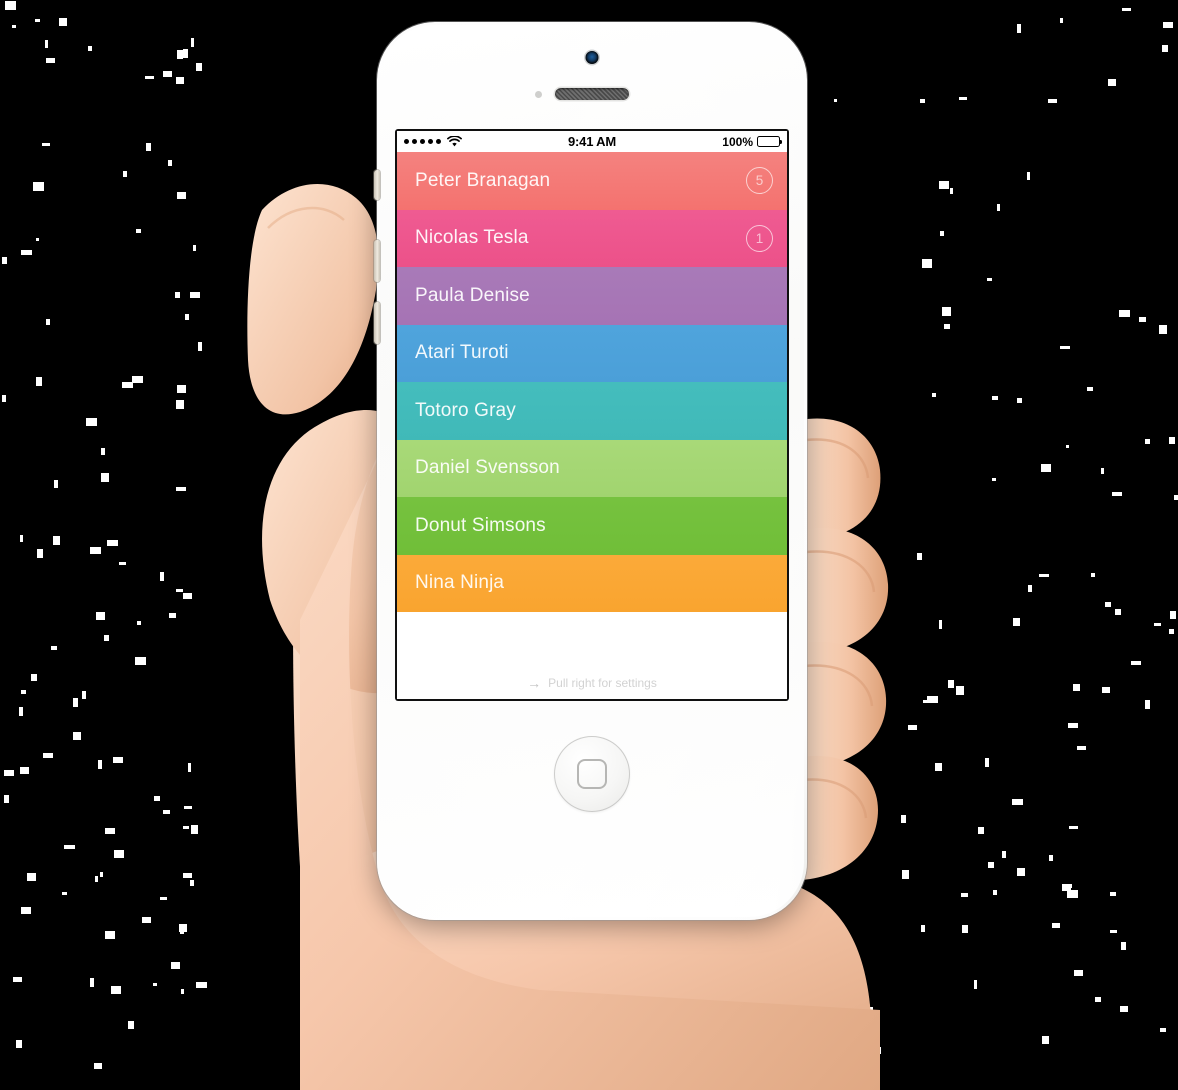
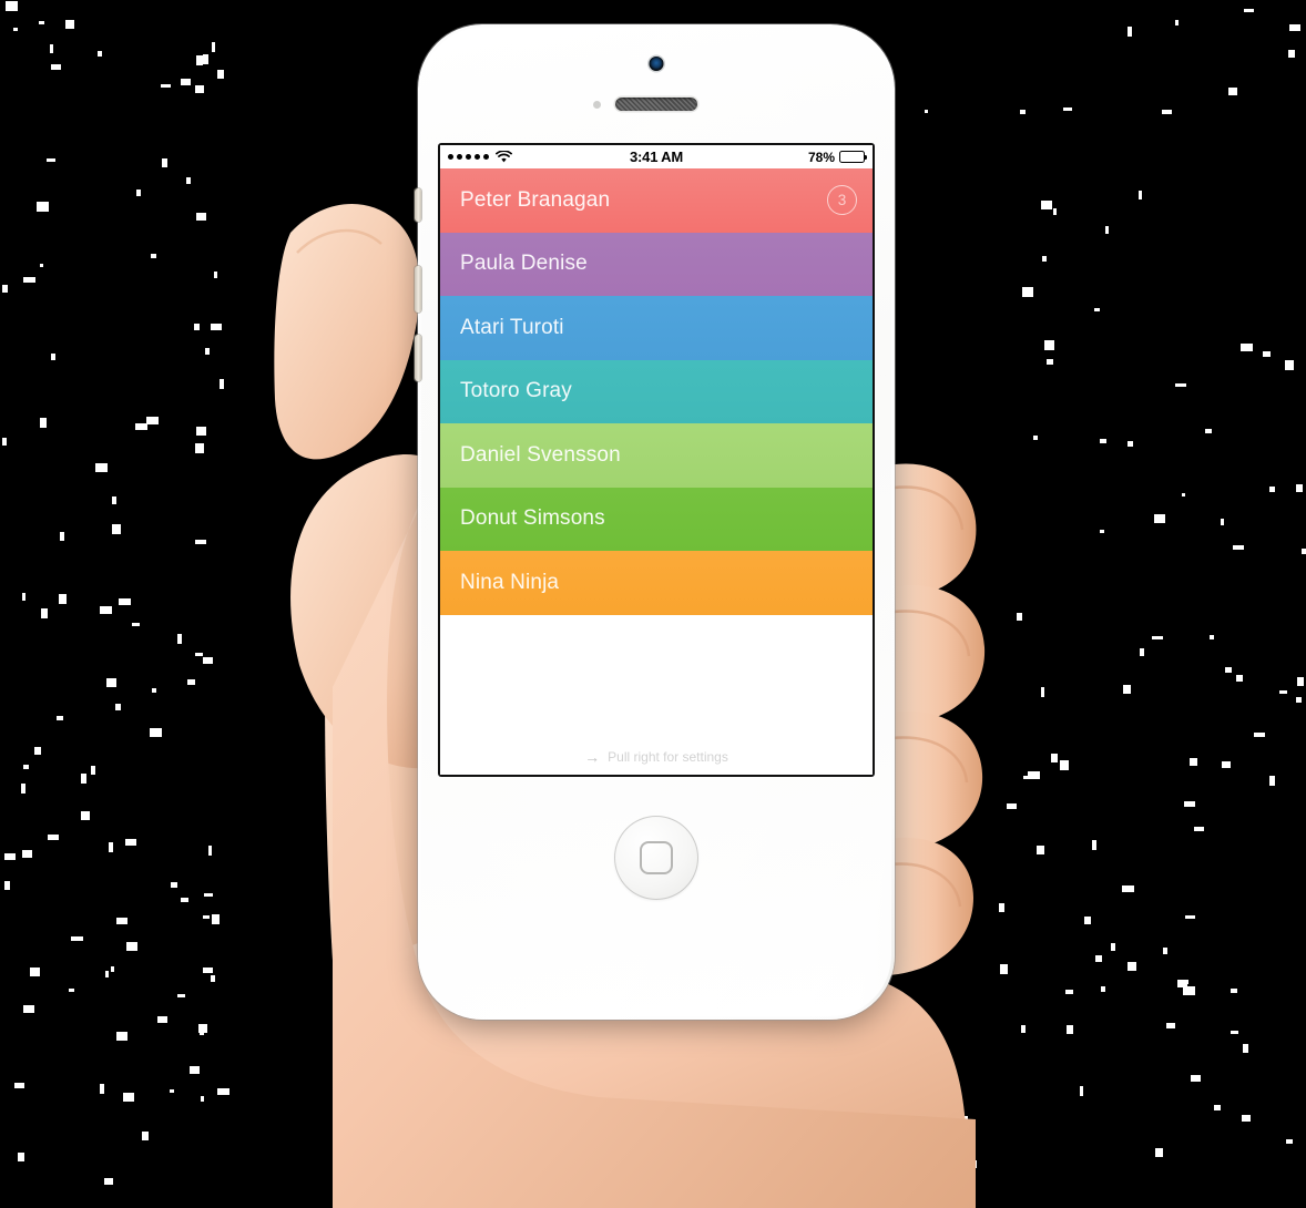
- 9:41 AM
+ 3:41 AM
- 100%
+ 78%
  Peter Branagan
- 5
+ 3
- Nicolas Tesla
- 1
  Paula Denise
  Atari Turoti
  Totoro Gray
  Daniel Svensson
  Donut Simsons
  Nina Ninja
  →
  Pull right for settings
